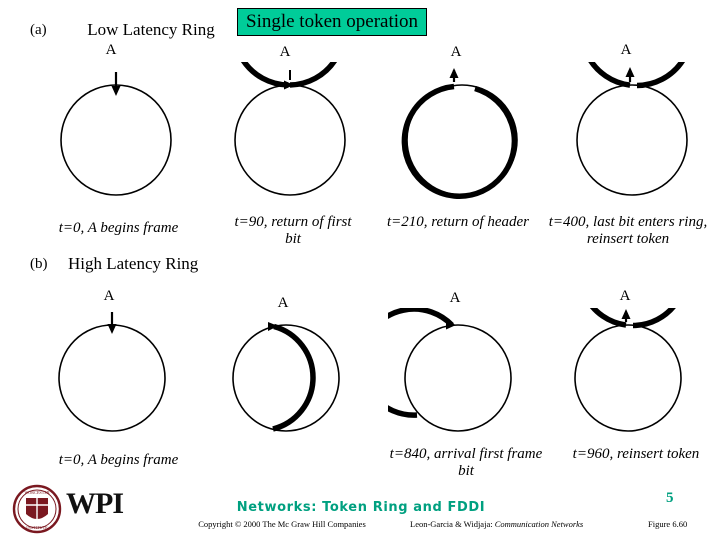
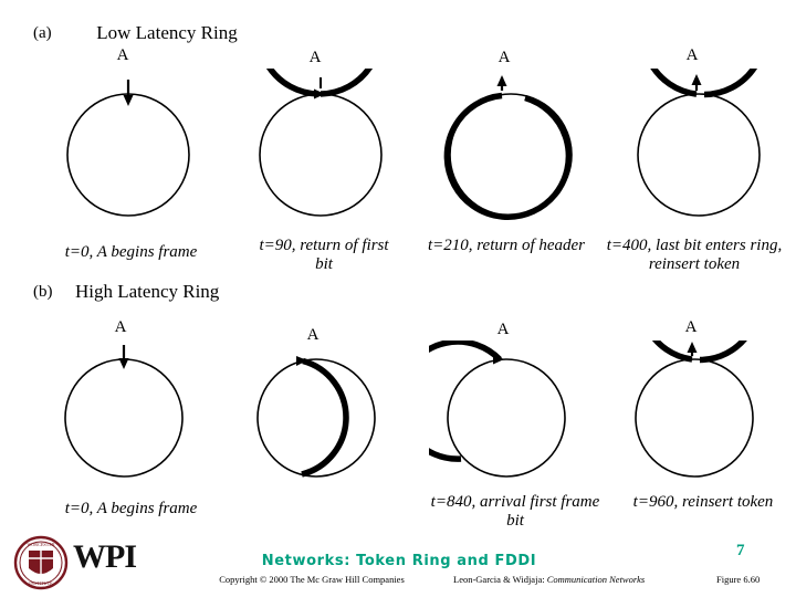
  (a)
  Low Latency Ring
- Single token operation
  A
  A
  A
  A
  t=0, A begins frame
  t=90, return of first bit
  t=210, return of header
  t=400, last bit enters ring, reinsert token
  (b)
  High Latency Ring
  A
  A
  A
  A
  t=0, A begins frame
  t=840, arrival first frame bit
  t=960, reinsert token
  WPI
  Networks: Token Ring and FDDI
  Copyright © 2000 The Mc Graw Hill Companies
  Leon-Garcia & Widjaja: Communication Networks
  Figure 6.60
- 5
+ 7
